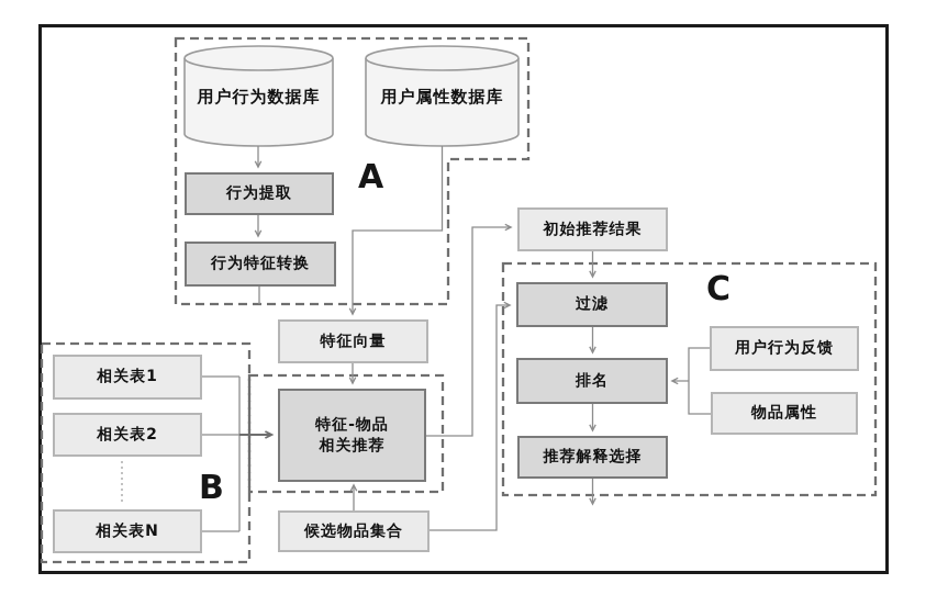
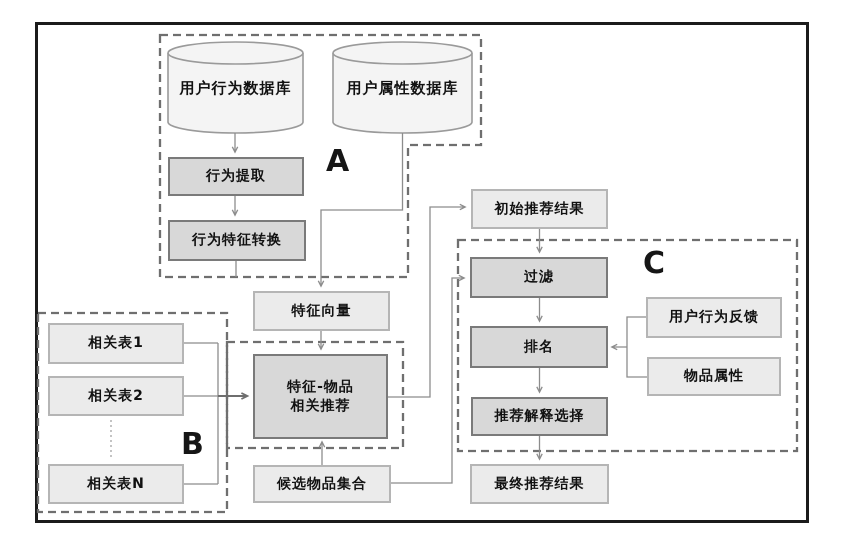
  用户行为数据库
  用户属性数据库
  行为提取
  行为特征转换
  特征-物品
  相关推荐
  过滤
  排名
  推荐解释选择
  特征向量
  相关表1
  相关表2
  相关表N
  初始推荐结果
  用户行为反馈
  物品属性
  候选物品集合
+ 最终推荐结果
  A
  B
  C
